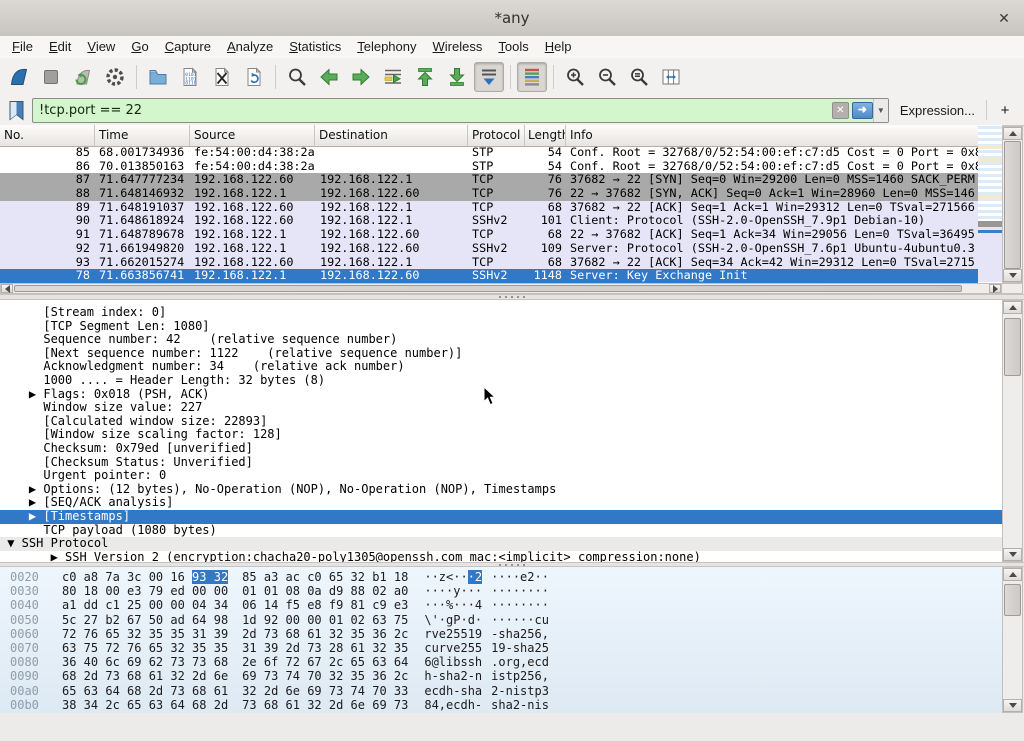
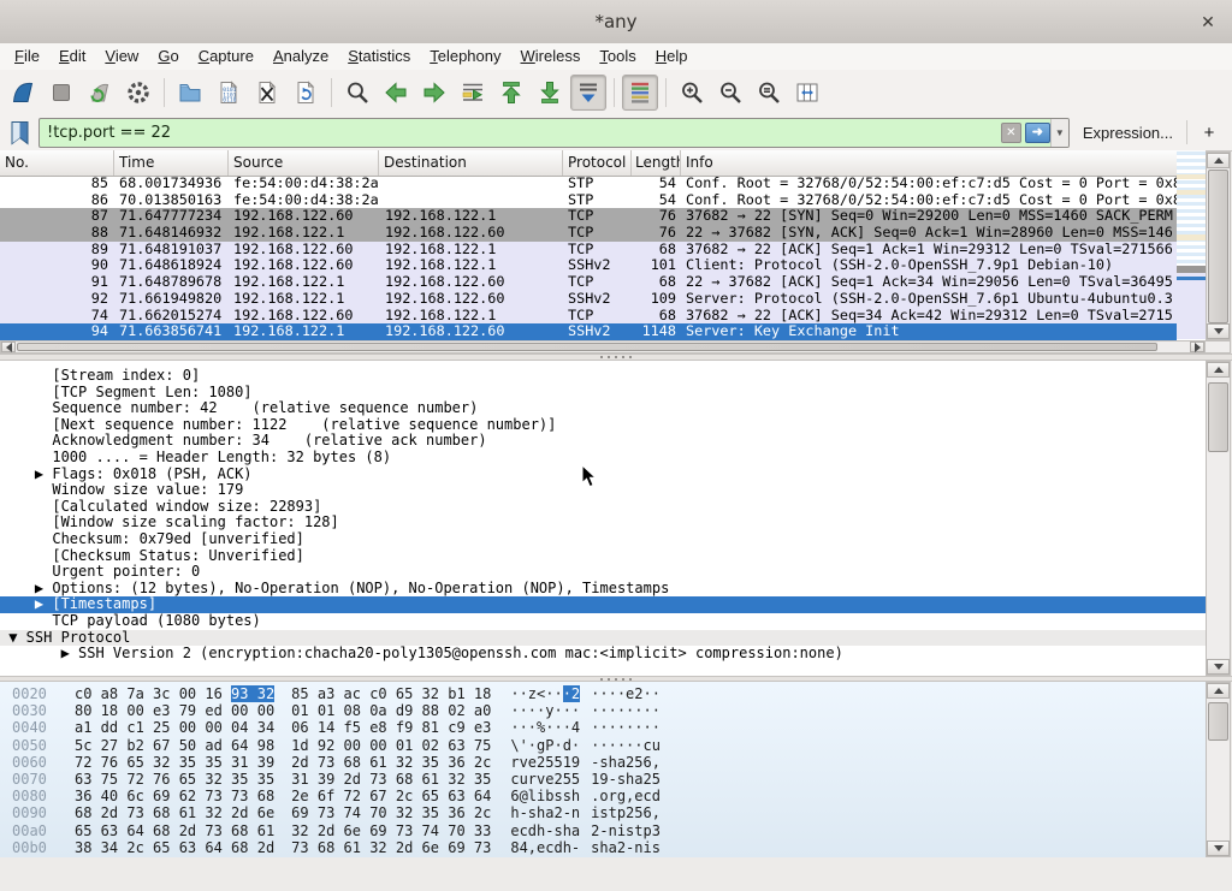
  *any
  ✕
  File
  Edit
  View
  Go
  Capture
  Analyze
  Statistics
  Telephony
  Wireless
  Tools
  Help
  !tcp.port == 22
  ✕
  ➜
  ▼
  Expression...
  +
  No.
  Time
  Source
  Destination
  Protocol
  Length
  Info
  85
  68.001734936
  fe:54:00:d4:38:2a
  STP
  54
  Conf. Root = 32768/0/52:54:00:ef:c7:d5 Cost = 0 Port = 0x
  86
  70.013850163
  fe:54:00:d4:38:2a
  STP
  54
  Conf. Root = 32768/0/52:54:00:ef:c7:d5 Cost = 0 Port = 0x
  87
  71.647777234
  192.168.122.60
  192.168.122.1
  TCP
  76
  37682 → 22 [SYN] Seq=0 Win=29200 Len=0 MSS=1460 SACK_PERM
  88
  71.648146932
  192.168.122.1
  192.168.122.60
  TCP
  76
  22 → 37682 [SYN, ACK] Seq=0 Ack=1 Win=28960 Len=0 MSS=146
  89
  71.648191037
  192.168.122.60
  192.168.122.1
  TCP
  68
  37682 → 22 [ACK] Seq=1 Ack=1 Win=29312 Len=0 TSval=271566
  90
  71.648618924
  192.168.122.60
  192.168.122.1
  SSHv2
  101
  Client: Protocol (SSH-2.0-OpenSSH_7.9p1 Debian-10)
  91
  71.648789678
  192.168.122.1
  192.168.122.60
  TCP
  68
  22 → 37682 [ACK] Seq=1 Ack=34 Win=29056 Len=0 TSval=36495
  92
  71.661949820
  192.168.122.1
  192.168.122.60
  SSHv2
  109
  Server: Protocol (SSH-2.0-OpenSSH_7.6p1 Ubuntu-4ubuntu0.3
- 93
+ 74
  71.662015274
  192.168.122.60
  192.168.122.1
  TCP
  68
  37682 → 22 [ACK] Seq=34 Ack=42 Win=29312 Len=0 TSval=2715
- 78
+ 94
  71.663856741
  192.168.122.1
  192.168.122.60
  SSHv2
  1148
  Server: Key Exchange Init
  [Stream index: 0]
  [TCP Segment Len: 1080]
  Sequence number: 42 (relative sequence number)
  [Next sequence number: 1122 (relative sequence number)]
  Acknowledgment number: 34 (relative ack number)
  1000 .... = Header Length: 32 bytes (8)
  ▶ Flags: 0x018 (PSH, ACK)
- Window size value: 227
+ Window size value: 179
  [Calculated window size: 22893]
  [Window size scaling factor: 128]
  Checksum: 0x79ed [unverified]
  [Checksum Status: Unverified]
  Urgent pointer: 0
  ▶ Options: (12 bytes), No-Operation (NOP), No-Operation (NOP), Timestamps
- ▶ [SEQ/ACK analysis]
  ▶ [Timestamps]
  TCP payload (1080 bytes)
  ▼ SSH Protocol
  ▶ SSH Version 2 (encryption:chacha20-poly1305@openssh.com mac:<implicit> compression:none)
  0020
  c0 a8 7a 3c 00 16 93 32
  85 a3 ac c0 65 32 b1 18
  ··z<···2
  ····e2··
  0030
  80 18 00 e3 79 ed 00 00
  01 01 08 0a d9 88 02 a0
  ····y···
  ········
  0040
  a1 dd c1 25 00 00 04 34
  06 14 f5 e8 f9 81 c9 e3
  ···%···4
  ········
  0050
  5c 27 b2 67 50 ad 64 98
  1d 92 00 00 01 02 63 75
  \'·gP·d·
  ······cu
  0060
  72 76 65 32 35 35 31 39
  2d 73 68 61 32 35 36 2c
  rve25519
  -sha256,
  0070
  63 75 72 76 65 32 35 35
- 31 39 2d 73 28 61 32 35
+ 31 39 2d 73 68 61 32 35
  curve255
  19-sha25
  0080
  36 40 6c 69 62 73 73 68
  2e 6f 72 67 2c 65 63 64
  6@libssh
  .org,ecd
  0090
  68 2d 73 68 61 32 2d 6e
  69 73 74 70 32 35 36 2c
  h-sha2-n
  istp256,
  00a0
  65 63 64 68 2d 73 68 61
  32 2d 6e 69 73 74 70 33
  ecdh-sha
  2-nistp3
  00b0
  38 34 2c 65 63 64 68 2d
  73 68 61 32 2d 6e 69 73
  84,ecdh-
  sha2-nis
